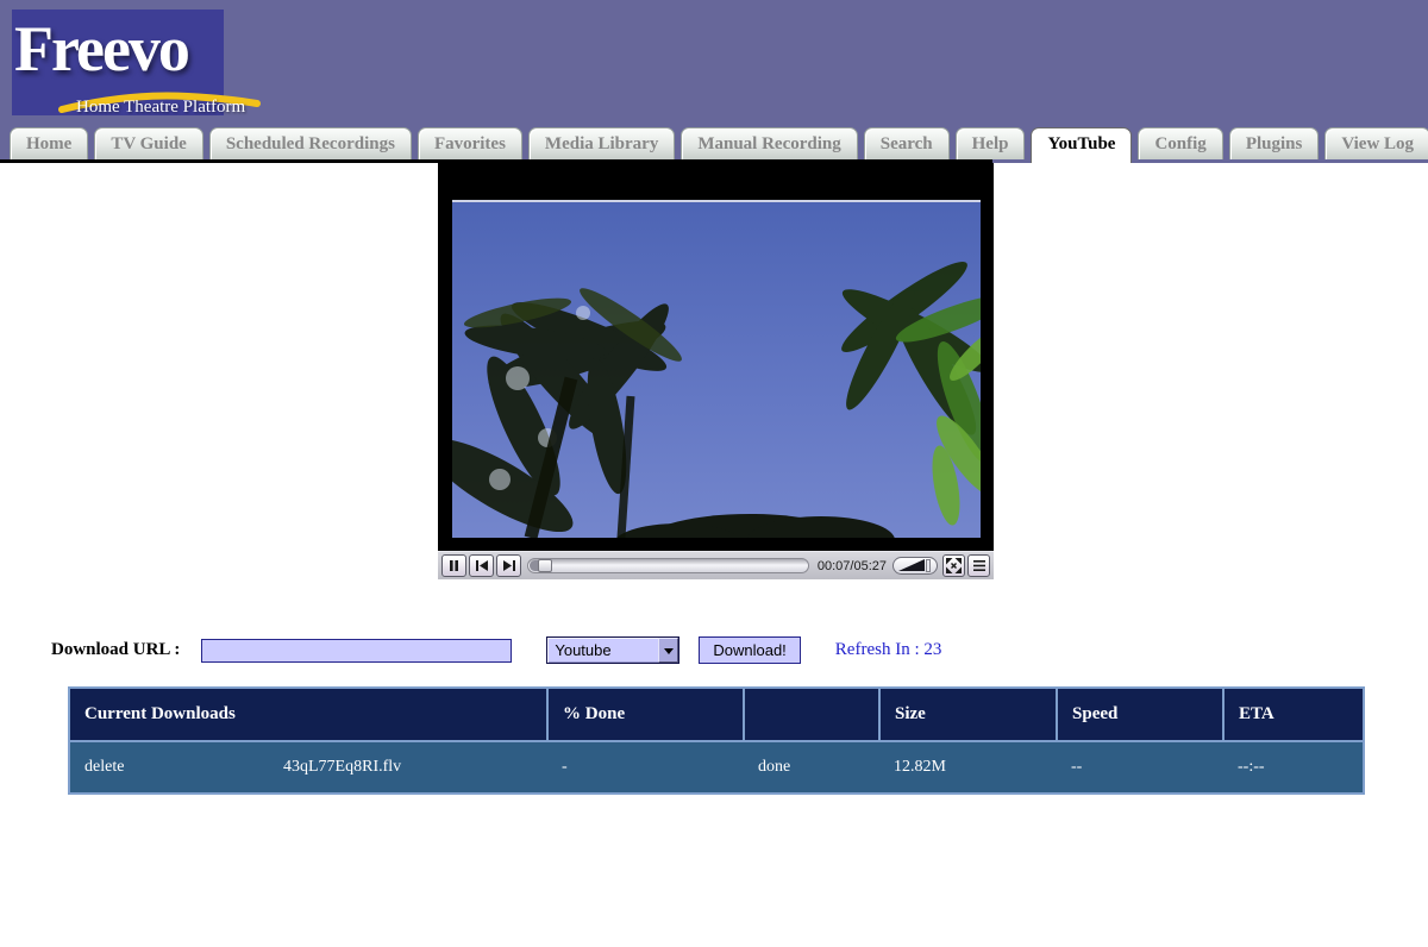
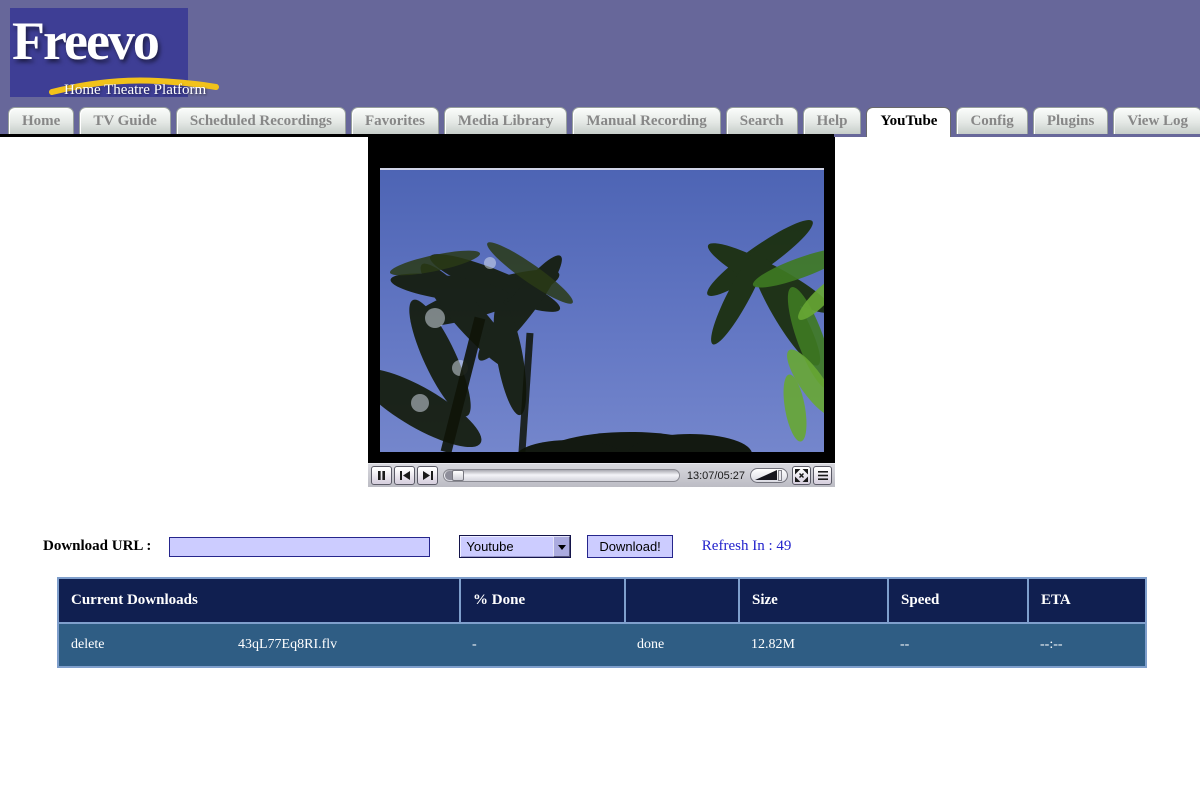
  Freevo
  Home Theatre Platform
  Home
  TV Guide
  Scheduled Recordings
  Favorites
  Media Library
  Manual Recording
  Search
  Help
  YouTube
  Config
  Plugins
  View Log
- 00:07/05:27
+ 13:07/05:27
  Download URL :
  Youtube
  Download!
- Refresh In : 23
+ Refresh In : 49
  Current Downloads	% Done		Size	Speed	ETA
  delete	43qL77Eq8RI.flv	-	done	12.82M	--	--:--
